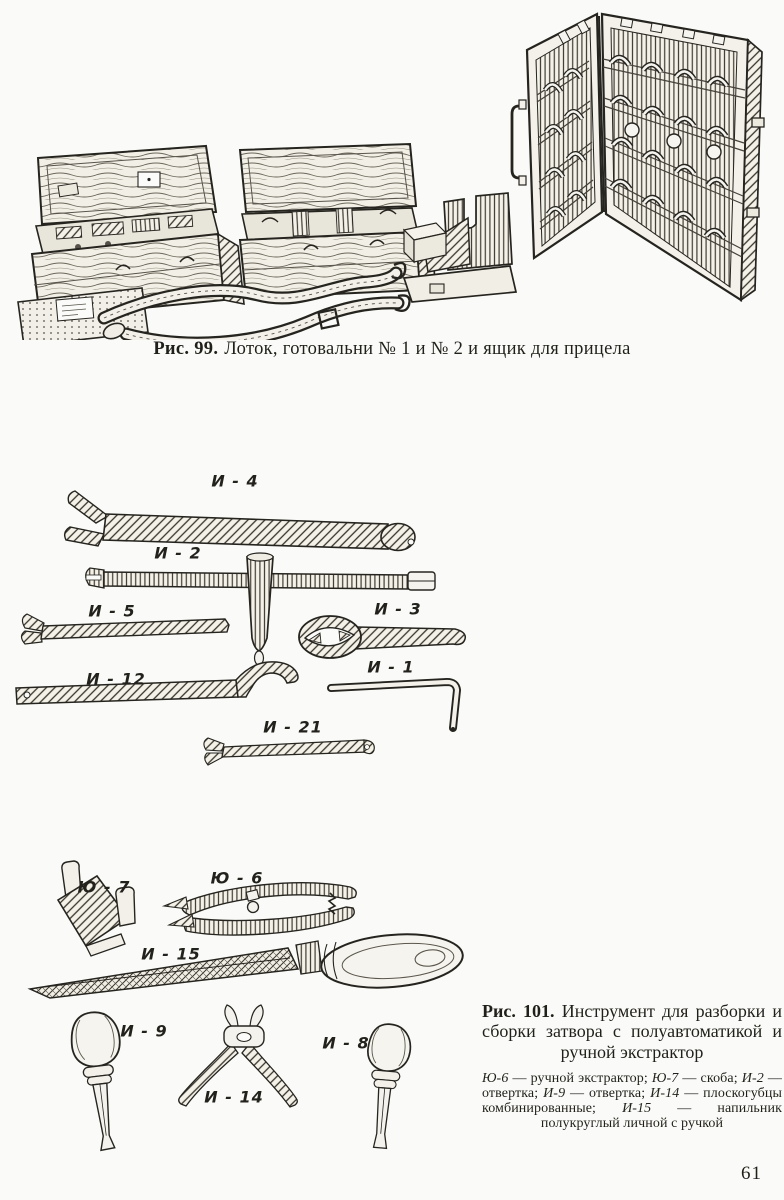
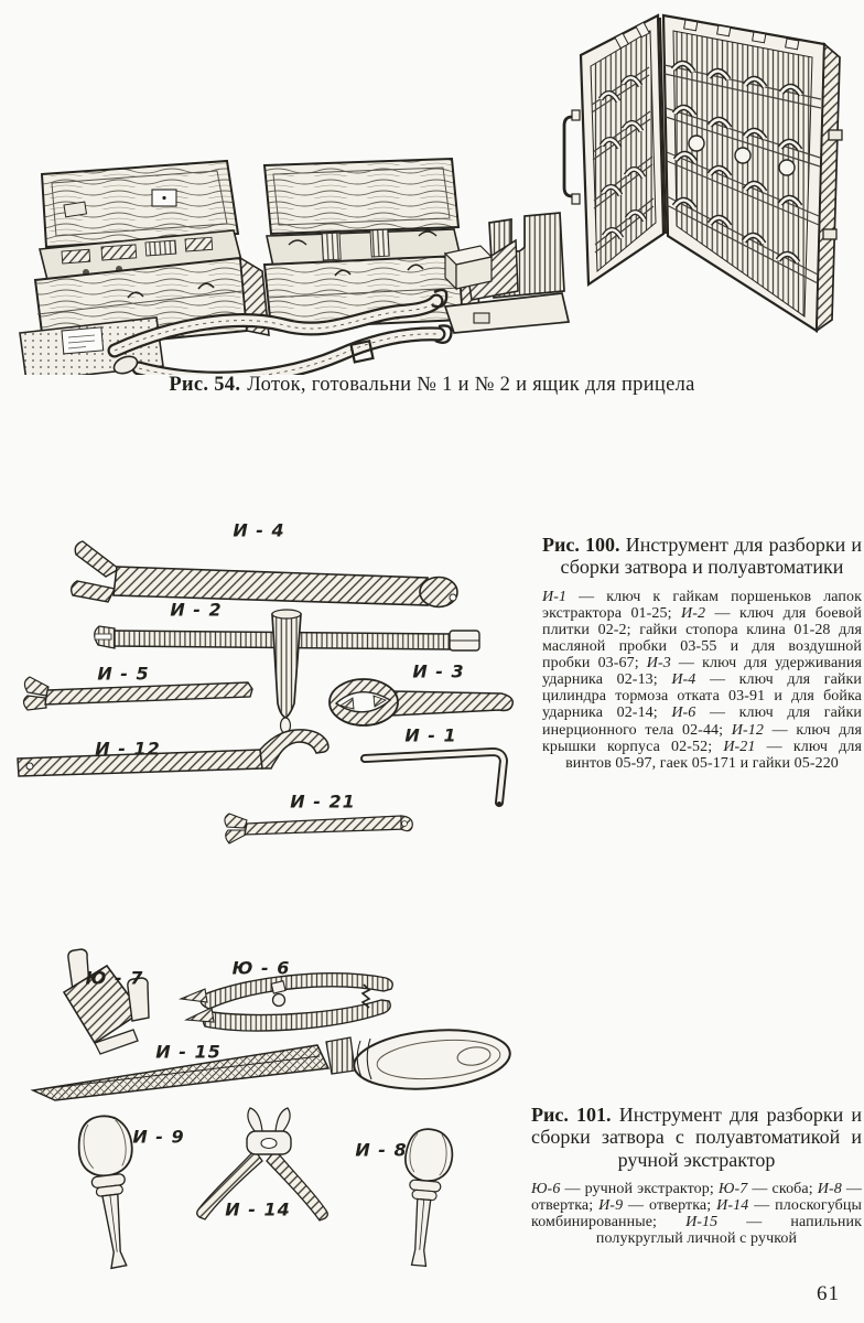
- Рис. 99. Лоток, готовальни № 1 и № 2 и ящик для прицела
+ Рис. 54. Лоток, готовальни № 1 и № 2 и ящик для прицела
  И - 4
  И - 2
  И - 5
  И - 3
  И - 12
  И - 1
  И - 21
  Ю - 7
  Ю - 6
  И - 15
  И - 9
  И - 14
  И - 8
+ Рис. 100. Инструмент для разборки и сборки затвора и полуавтоматики
+ И-1 — ключ к гайкам поршеньков лапок экстрактора 01-25; И-2 — ключ для боевой плитки 02-2; гайки стопора клина 01-28 для масляной пробки 03-55 и для воздушной пробки 03-67; И-3 — ключ для удерживания ударника 02-13; И-4 — ключ для гайки цилиндра тормоза отката 03-91 и для бойка ударника 02-14; И-6 — ключ для гайки инерционного тела 02-44; И-12 — ключ для крышки корпуса 02-52; И-21 — ключ для винтов 05-97, гаек 05-171 и гайки 05-220
  Рис. 101. Инструмент для разборки и сборки затвора с полуавтоматикой и ручной экстрактор
- Ю-6 — ручной экстрактор; Ю-7 — скоба; И-2 — отвертка; И-9 — отвертка; И-14 — плоскогубцы комбинированные; И-15 — напильник полукруглый личной с ручкой
+ Ю-6 — ручной экстрактор; Ю-7 — скоба; И-8 — отвертка; И-9 — отвертка; И-14 — плоскогубцы комбинированные; И-15 — напильник полукруглый личной с ручкой
  61
